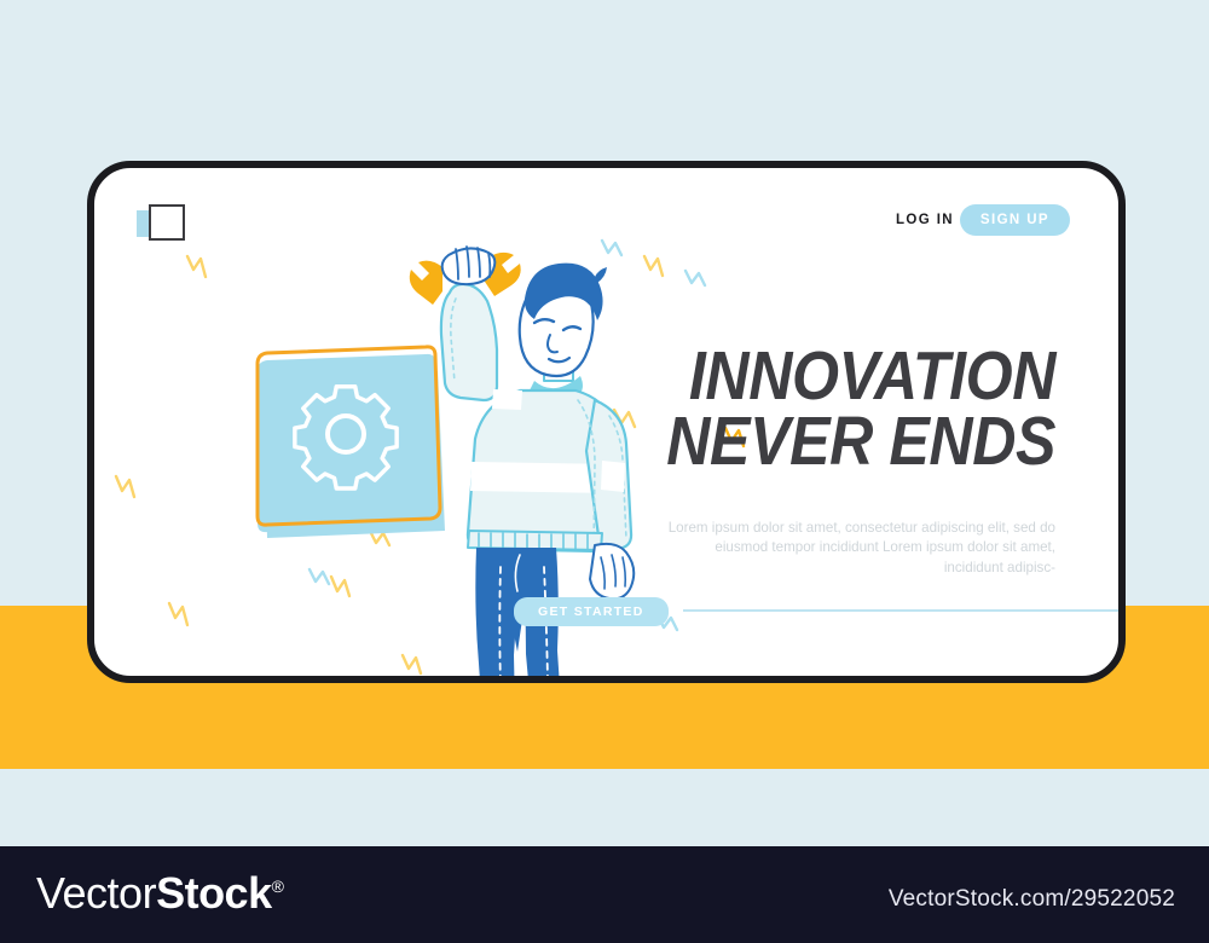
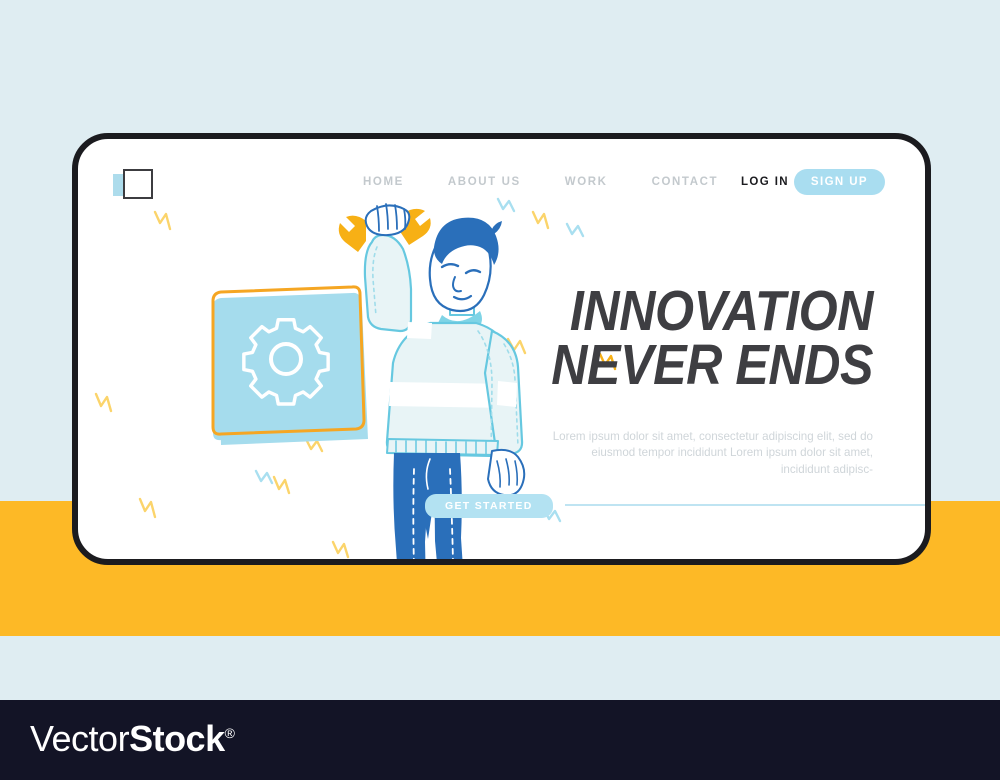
+ HOME
+ ABOUT US
+ WORK
+ CONTACT
  LOG IN
  SIGN UP
  INNOVATION
  NEVER ENDS
  Lorem ipsum dolor sit amet, consectetur adipiscing elit, sed do eiusmod tempor incididunt Lorem ipsum dolor sit amet, incididunt adipisc-
  GET STARTED
  VectorStock®
- VectorStock.com/29522052
